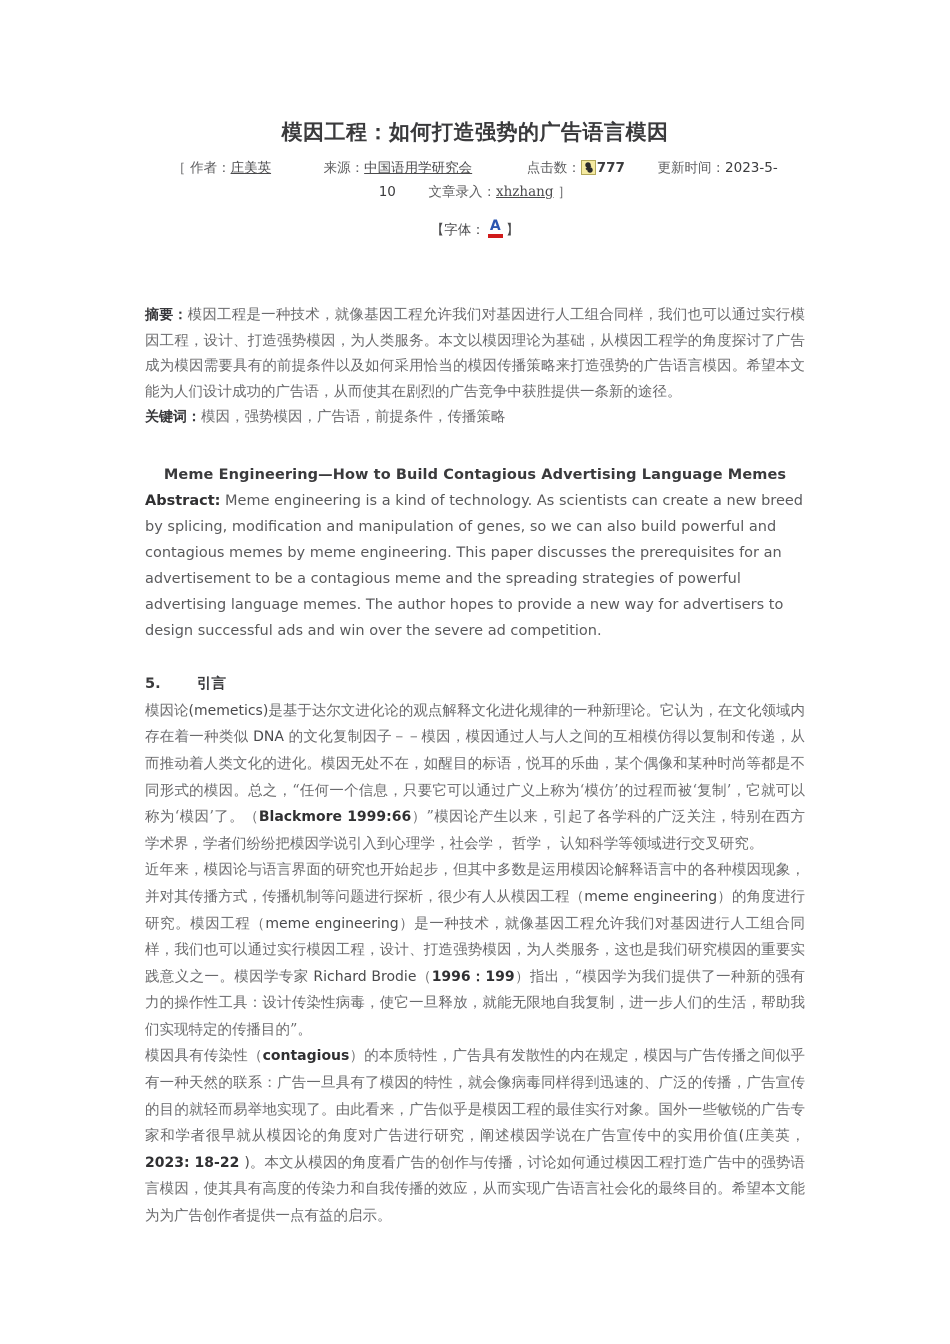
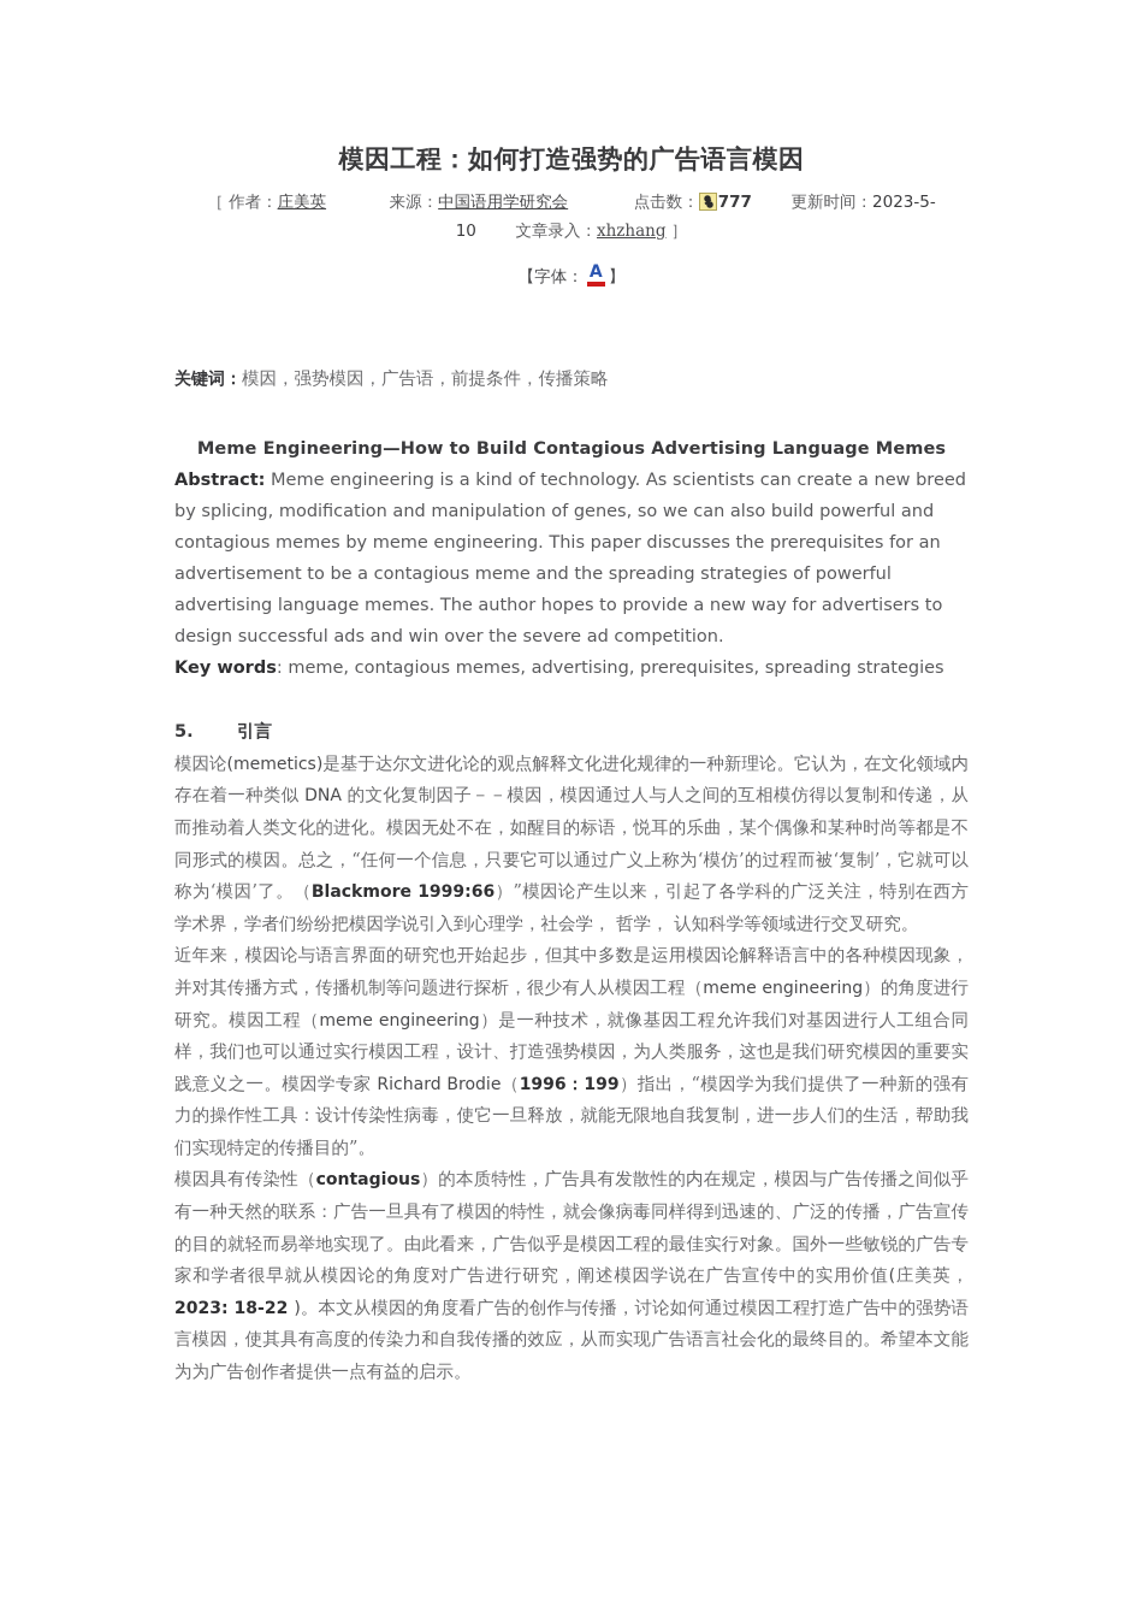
  模因工程：如何打造强势的广告语言模因
  ［ 作者：庄美英 来源：中国语用学研究会 点击数： 777 更新时间：2023-5-
  10 文章录入：xhzhang ］
  【字体：
  A
  】
- 摘要：模因工程是一种技术，就像基因工程允许我们对基因进行人工组合同样，我们也可以通过实行模因工程，设计、打造强势模因，为人类服务。本文以模因理论为基础，从模因工程学的角度探讨了广告成为模因需要具有的前提条件以及如何采用恰当的模因传播策略来打造强势的广告语言模因。希望本文能为人们设计成功的广告语，从而使其在剧烈的广告竞争中获胜提供一条新的途径。
  关键词：模因，强势模因，广告语，前提条件，传播策略
  Meme Engineering—How to Build Contagious Advertising Language Memes
  Abstract: Meme engineering is a kind of technology. As scientists can create a new breed by splicing, modification and manipulation of genes, so we can also build powerful and contagious memes by meme engineering. This paper discusses the prerequisites for an advertisement to be a contagious meme and the spreading strategies of powerful advertising language memes. The author hopes to provide a new way for advertisers to design successful ads and win over the severe ad competition.
+ Key words: meme, contagious memes, advertising, prerequisites, spreading strategies
  5. 引言
  模因论(memetics)是基于达尔文进化论的观点解释文化进化规律的一种新理论。它认为，在文化领域内存在着一种类似 DNA 的文化复制因子－－模因，模因通过人与人之间的互相模仿得以复制和传递，从而推动着人类文化的进化。模因无处不在，如醒目的标语，悦耳的乐曲，某个偶像和某种时尚等都是不同形式的模因。总之，“任何一个信息，只要它可以通过广义上称为‘模仿’的过程而被‘复制’，它就可以称为‘模因’了。（Blackmore 1999:66）”模因论产生以来，引起了各学科的广泛关注，特别在西方学术界，学者们纷纷把模因学说引入到心理学，社会学， 哲学， 认知科学等领域进行交叉研究。
  近年来，模因论与语言界面的研究也开始起步，但其中多数是运用模因论解释语言中的各种模因现象，并对其传播方式，传播机制等问题进行探析，很少有人从模因工程（meme engineering）的角度进行研究。模因工程（meme engineering）是一种技术，就像基因工程允许我们对基因进行人工组合同样，我们也可以通过实行模因工程，设计、打造强势模因，为人类服务，这也是我们研究模因的重要实践意义之一。模因学专家 Richard Brodie（1996：199）指出，“模因学为我们提供了一种新的强有力的操作性工具：设计传染性病毒，使它一旦释放，就能无限地自我复制，进一步人们的生活，帮助我们实现特定的传播目的”。
  模因具有传染性（contagious）的本质特性，广告具有发散性的内在规定，模因与广告传播之间似乎有一种天然的联系：广告一旦具有了模因的特性，就会像病毒同样得到迅速的、广泛的传播，广告宣传的目的就轻而易举地实现了。由此看来，广告似乎是模因工程的最佳实行对象。国外一些敏锐的广告专家和学者很早就从模因论的角度对广告进行研究，阐述模因学说在广告宣传中的实用价值(庄美英，2023: 18-22 )。本文从模因的角度看广告的创作与传播，讨论如何通过模因工程打造广告中的强势语言模因，使其具有高度的传染力和自我传播的效应，从而实现广告语言社会化的最终目的。希望本文能为为广告创作者提供一点有益的启示。
